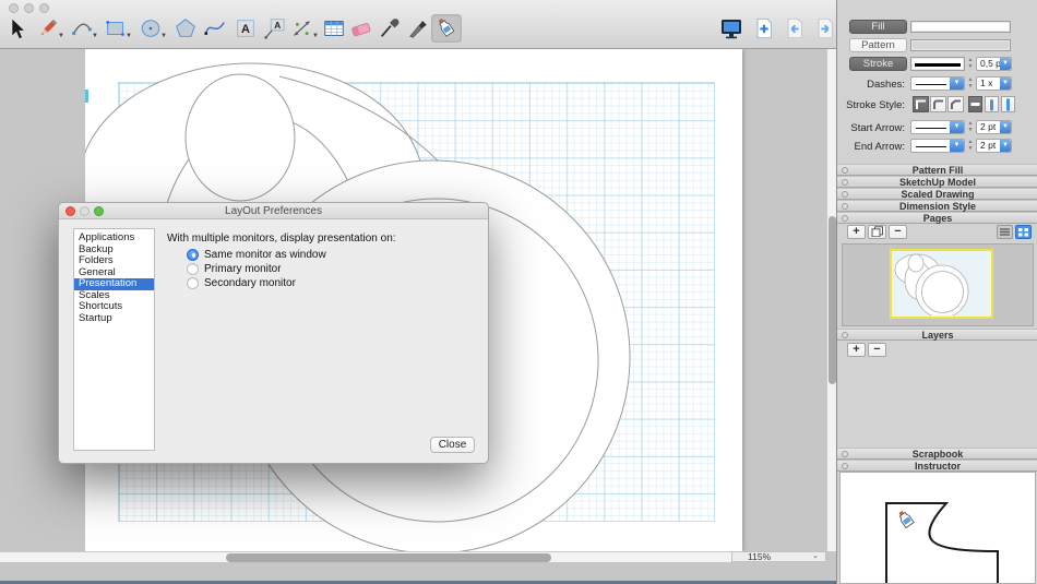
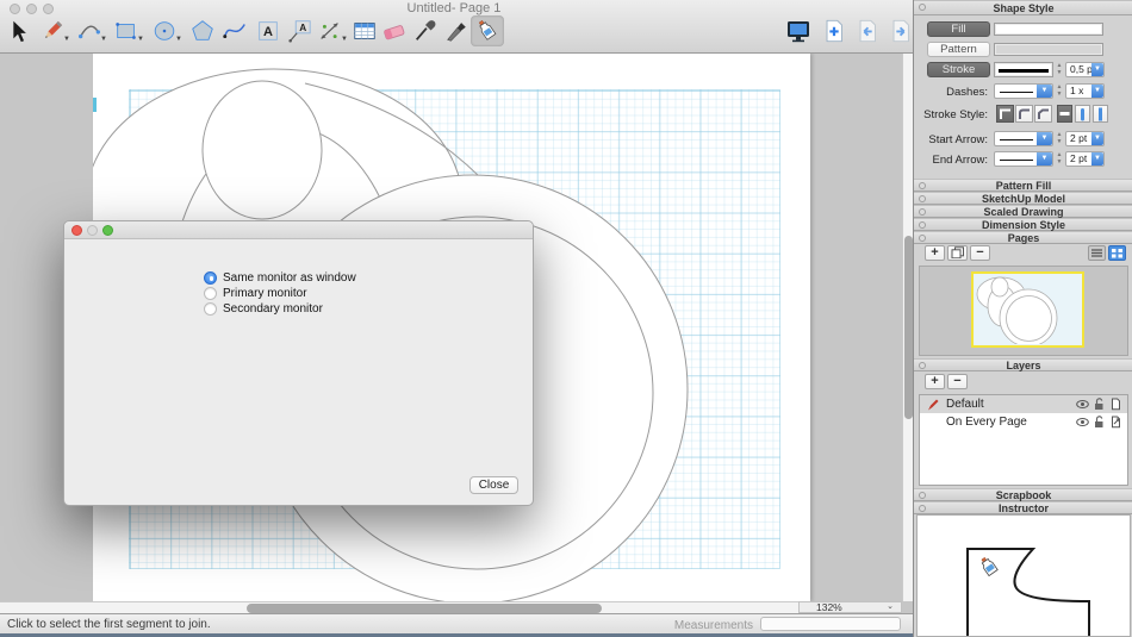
+ Untitled- Page 1
  A
  A
- 115%
+ 132%
+ Click to select the first segment to join.
+ Measurements
+ Shape Style
  Fill
  Pattern
  Stroke
  0,5 p
  Dashes:
  1 x
  Stroke Style:
  Start Arrow:
  2 pt
  End Arrow:
  2 pt
  Pattern Fill
  SketchUp Model
  Scaled Drawing
  Dimension Style
  Pages
  +
  −
  Layers
  +
  −
+ Default
+ On Every Page
  Scrapbook
  Instructor
- LayOut Preferences
- Applications
- Backup
- Folders
- General
- Presentation
- Scales
- Shortcuts
- Startup
- With multiple monitors, display presentation on:
  Same monitor as window
  Primary monitor
  Secondary monitor
  Close
